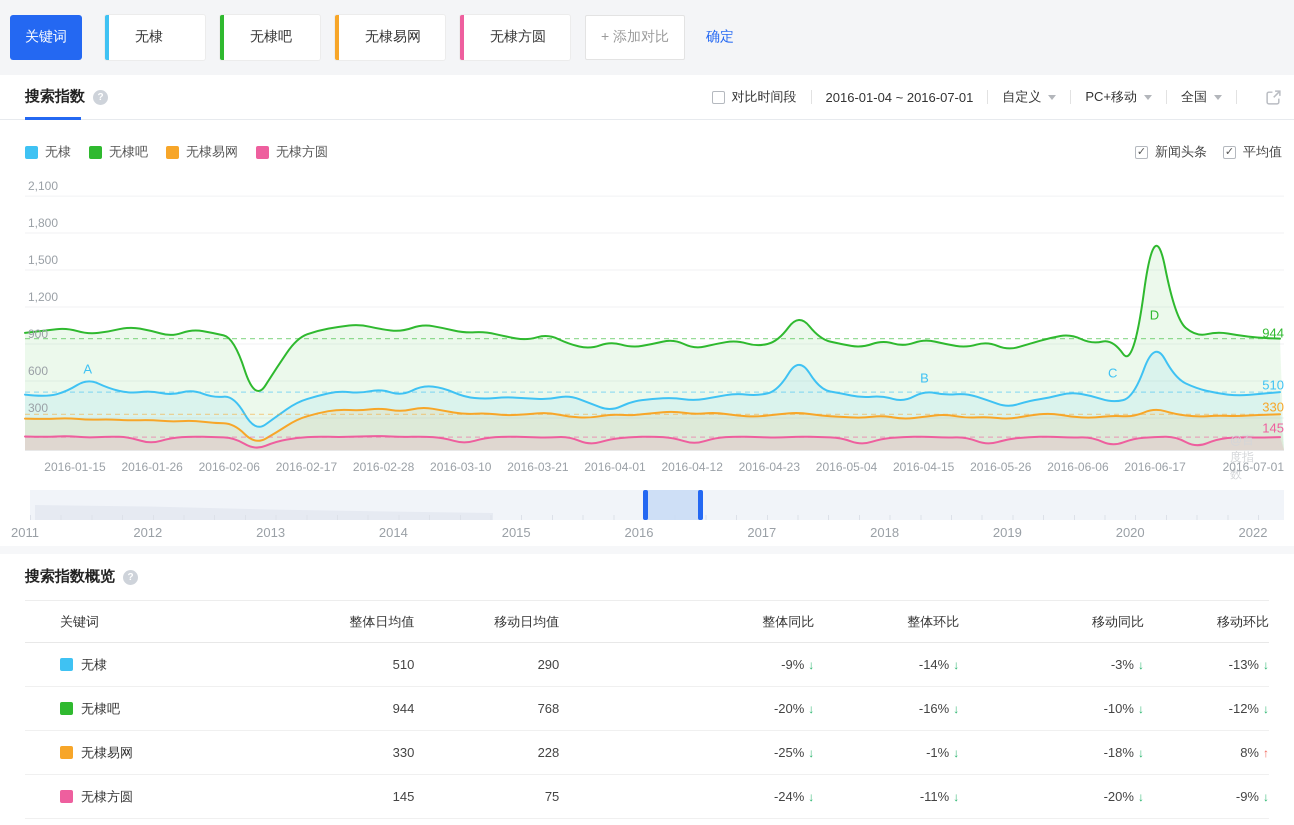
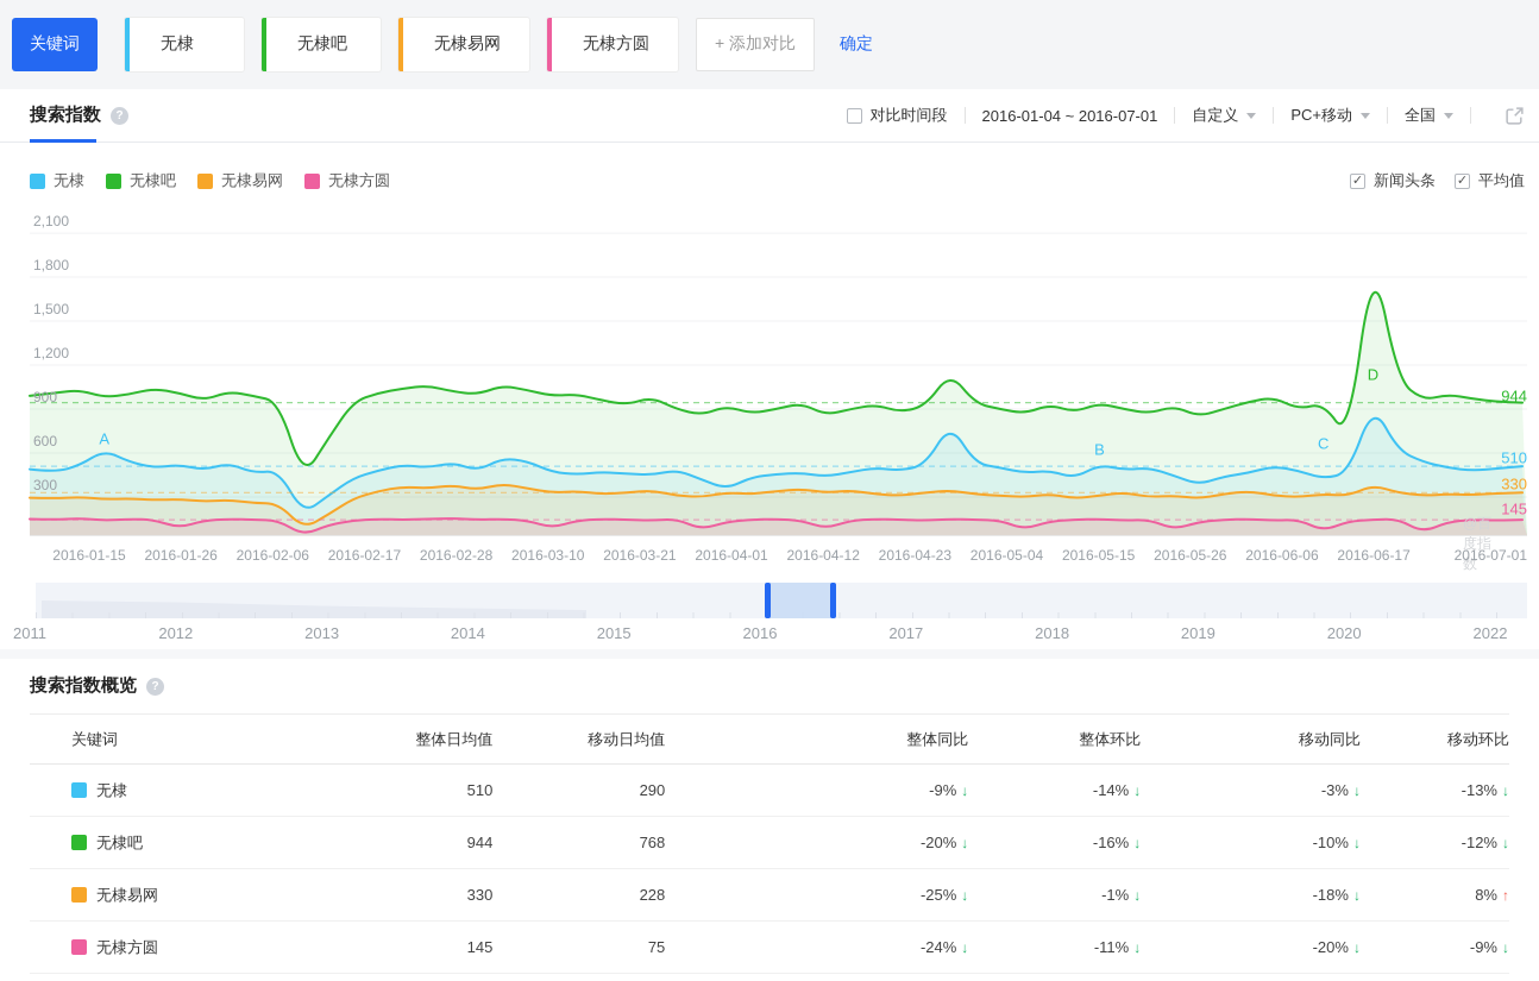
  关键词
  无棣
  无棣吧
  无棣易网
  无棣方圆
  + 添加对比
  确定
  搜索指数
  对比时间段
  2016-01-04 ~ 2016-07-01
  自定义
  PC+移动
  全国
  无棣
  无棣吧
  无棣易网
  无棣方圆
  新闻头条
  平均值
  300
  600
  900
  1,200
  1,500
  1,800
  2,100
  510
  944
  330
  145
  A
  B
  C
  D
  @百度指数
  2016-01-15
  2016-01-26
  2016-02-06
  2016-02-17
  2016-02-28
  2016-03-10
  2016-03-21
  2016-04-01
  2016-04-12
  2016-04-23
  2016-05-04
- 2016-04-15
+ 2016-05-15
  2016-05-26
  2016-06-06
  2016-06-17
  2016-07-01
  2011
  2012
  2013
  2014
  2015
  2016
  2017
  2018
  2019
  2020
  2022
  搜索指数概览
  关键词	整体日均值	移动日均值	整体同比	整体环比	移动同比	移动环比
  无棣	510	290	-9% ↓	-14% ↓	-3% ↓	-13% ↓
  无棣吧	944	768	-20% ↓	-16% ↓	-10% ↓	-12% ↓
  无棣易网	330	228	-25% ↓	-1% ↓	-18% ↓	8% ↑
  无棣方圆	145	75	-24% ↓	-11% ↓	-20% ↓	-9% ↓
